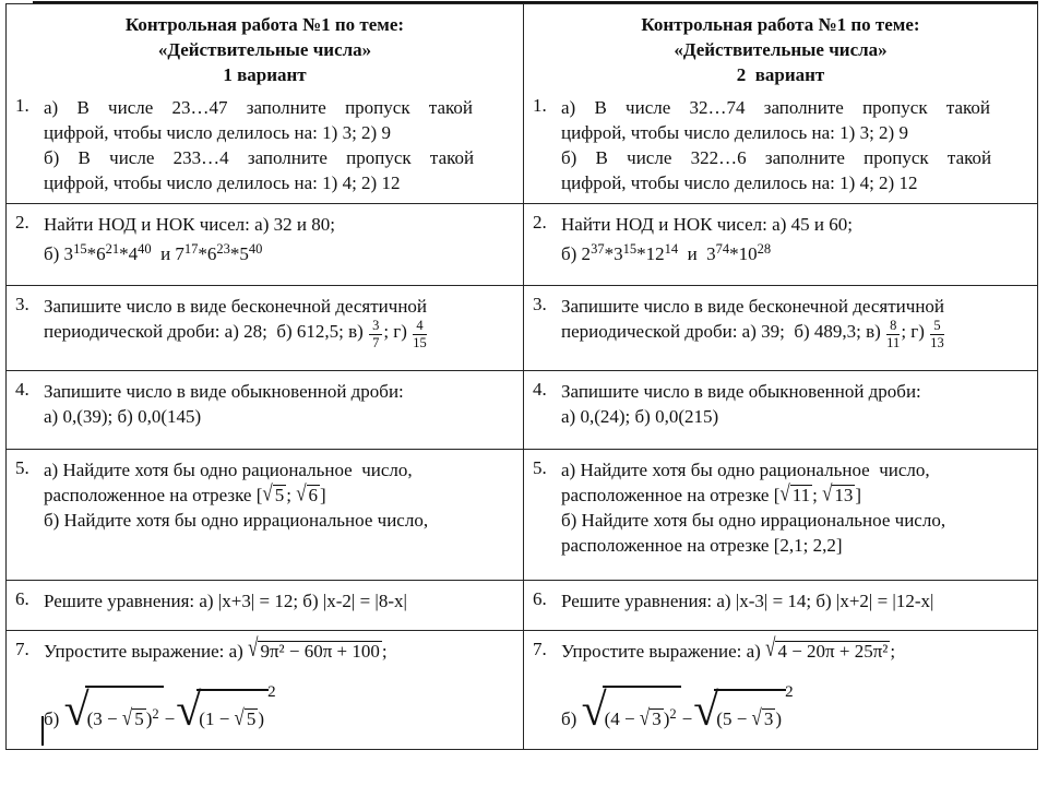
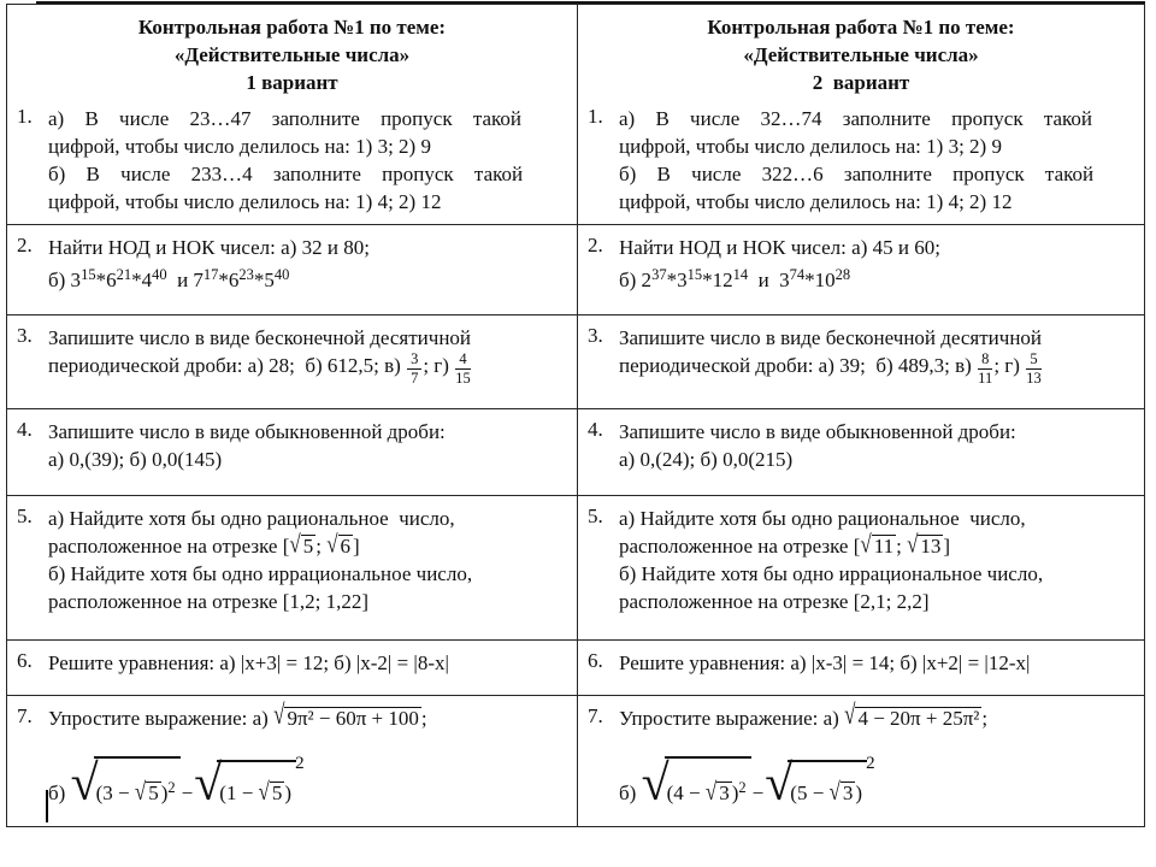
  Контрольная работа №1 по теме:
  «Действительные числа»
  1 вариант
  1.
  а) В числе 23…47 заполните пропуск такой
  цифрой, чтобы число делилось на: 1) 3; 2) 9
  б) В числе 233…4 заполните пропуск такой
  цифрой, чтобы число делилось на: 1) 4; 2) 12
  Контрольная работа №1 по теме:
  «Действительные числа»
  2 вариант
  1.
  а) В числе 32…74 заполните пропуск такой
  цифрой, чтобы число делилось на: 1) 3; 2) 9
  б) В числе 322…6 заполните пропуск такой
  цифрой, чтобы число делилось на: 1) 4; 2) 12
  2.
  Найти НОД и НОК чисел: а) 32 и 80;
  б) 315*621*440 и 717*623*540
  2.
  Найти НОД и НОК чисел: а) 45 и 60;
  б) 237*315*1214 и 374*1028
  3.
  Запишите число в виде бесконечной десятичной
  периодической дроби: а) 28; б) 612,5; в)
  3
  7
  ; г)
  4
  15
  3.
  Запишите число в виде бесконечной десятичной
  периодической дроби: а) 39; б) 489,3; в)
  8
  11
  ; г)
  5
  13
  4.
  Запишите число в виде обыкновенной дроби:
  а) 0,(39); б) 0,0(145)
  4.
  Запишите число в виде обыкновенной дроби:
  а) 0,(24); б) 0,0(215)
  5.
  а) Найдите хотя бы одно рациональное число,
  расположенное на отрезке [√5; √6]
  б) Найдите хотя бы одно иррациональное число,
+ расположенное на отрезке [1,2; 1,22]
  5.
  а) Найдите хотя бы одно рациональное число,
  расположенное на отрезке [√11; √13]
  б) Найдите хотя бы одно иррациональное число,
  расположенное на отрезке [2,1; 2,2]
  6.
  Решите уравнения: а) |x+3| = 12; б) |x-2| = |8-x|
  6.
  Решите уравнения: а) |x-3| = 14; б) |x+2| = |12-x|
  7.
  Упростите выражение: а) √9π² − 60π + 100;
  б) √(3 − √5)2 −√(1 − √5)2
  7.
  Упростите выражение: а) √4 − 20π + 25π²;
  б) √(4 − √3)2 −√(5 − √3)2
